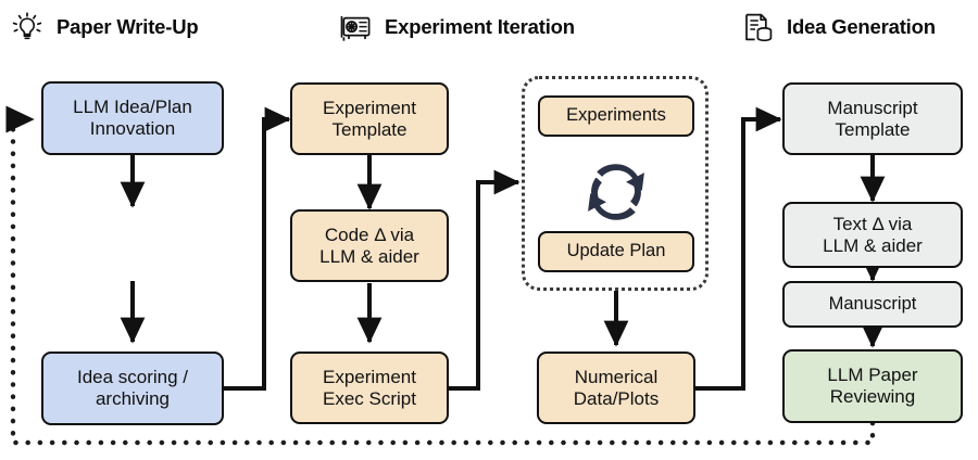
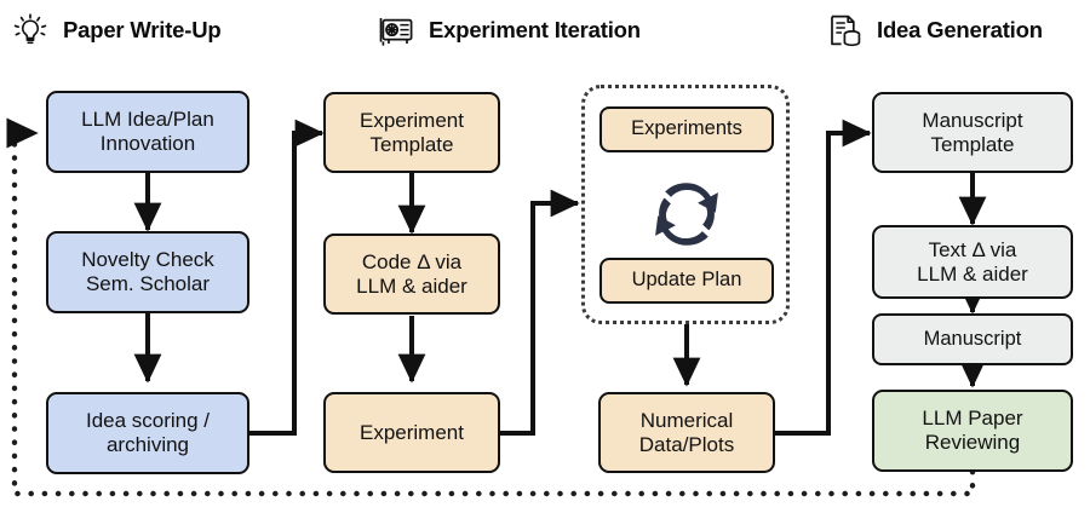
  Paper Write-Up
  Experiment Iteration
  Idea Generation
  LLM Idea/Plan
  Innovation
+ Novelty Check
+ Sem. Scholar
  Idea scoring /
  archiving
  Experiment
  Template
  Code Δ via
  LLM & aider
  Experiment
- Exec Script
  Experiments
  Update Plan
  Numerical
  Data/Plots
  Manuscript
  Template
  Text Δ via
  LLM & aider
  Manuscript
  LLM Paper
  Reviewing
